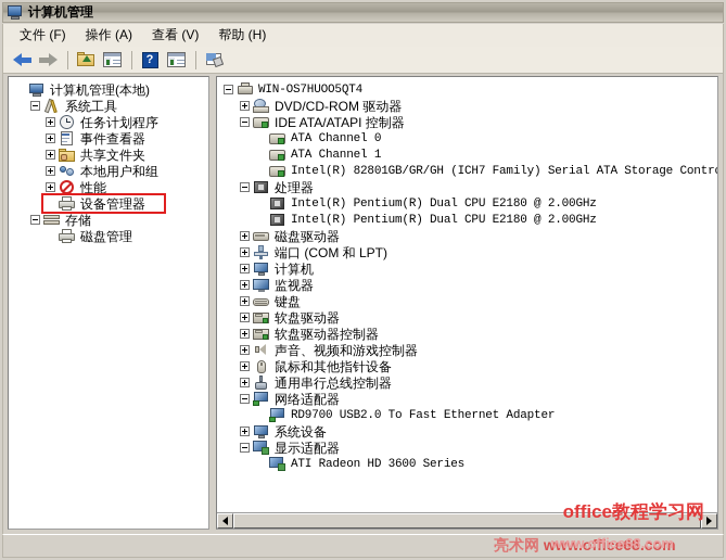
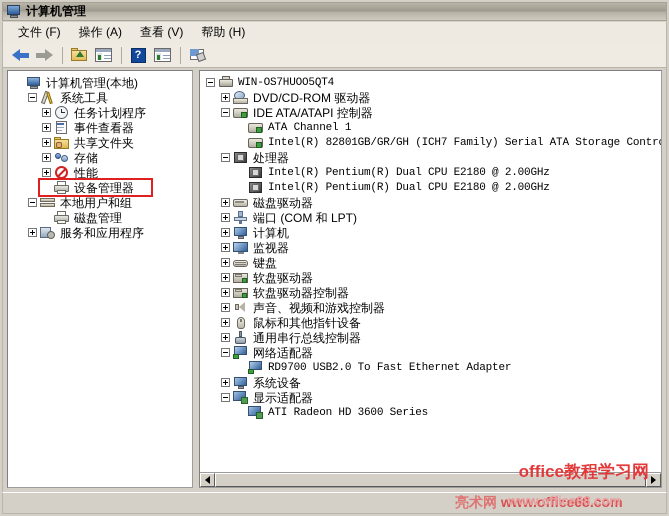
  计算机管理
  文件 (F)
  操作 (A)
  查看 (V)
  帮助 (H)
  ?
  计算机管理(本地)
  系统工具
  任务计划程序
  事件查看器
  共享文件夹
- 本地用户和组
+ 存储
  性能
  设备管理器
- 存储
+ 本地用户和组
  磁盘管理
+ 服务和应用程序
  WIN-OS7HUOO5QT4
  DVD/CD-ROM 驱动器
  IDE ATA/ATAPI 控制器
- ATA Channel 0
  ATA Channel 1
  Intel(R) 82801GB/GR/GH (ICH7 Family) Serial ATA Storage Contr
  处理器
  Intel(R) Pentium(R) Dual CPU E2180 @ 2.00GHz
  Intel(R) Pentium(R) Dual CPU E2180 @ 2.00GHz
  磁盘驱动器
  端口 (COM 和 LPT)
  计算机
  监视器
  键盘
  软盘驱动器
  软盘驱动器控制器
  声音、视频和游戏控制器
  鼠标和其他指针设备
  通用串行总线控制器
  网络适配器
  RD9700 USB2.0 To Fast Ethernet Adapter
  系统设备
  显示适配器
  ATI Radeon HD 3600 Series
  office教程学习网
  亮术网 www.office68.com
  www.office68.com
